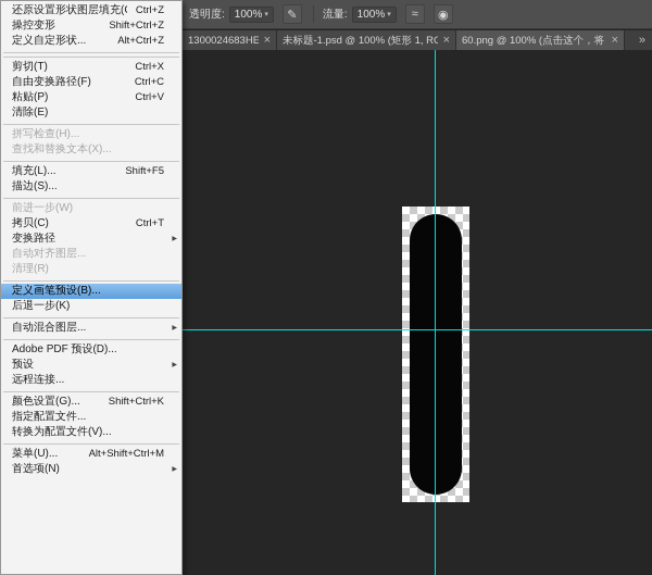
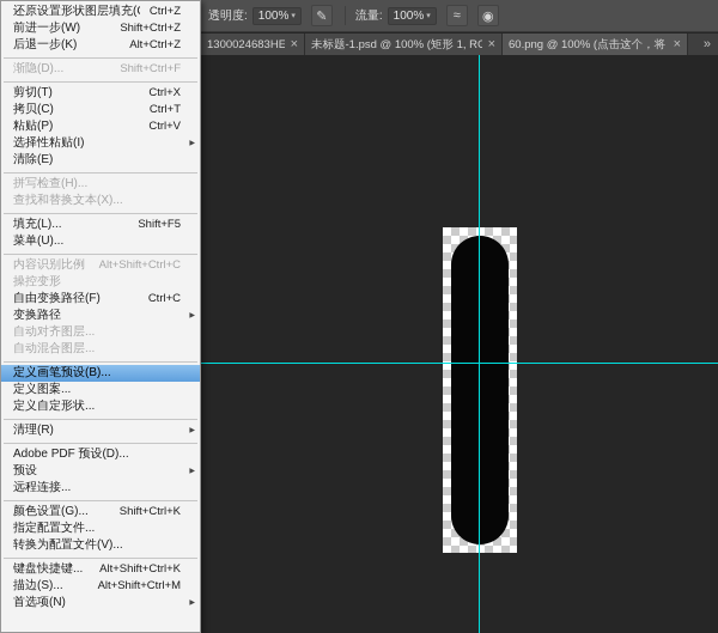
  透明度:
  100%
  ✎
  流量:
  100%
  ≈
  ◉
  ×
  未标题-1.psd @ 100% (矩形 1, R
  ×
  60.png @ 100% (点击这个，将
  ×
  »
  还原设置形状图层填充(
  Ctrl+Z
- 操控变形
+ 前进一步(W)
  Shift+Ctrl+Z
- 定义自定形状...
+ 后退一步(K)
  Alt+Ctrl+Z
+ 渐隐(D)...
+ Shift+Ctrl+F
  剪切(T)
  Ctrl+X
- 自由变换路径(F)
+ 拷贝(C)
- Ctrl+C
+ Ctrl+T
  粘贴(P)
  Ctrl+V
+ 选择性粘贴(I)
  清除(E)
  拼写检查(H)...
  查找和替换文本(X)...
  填充(L)...
  Shift+F5
- 描边(S)...
+ 菜单(U)...
+ 内容识别比例
+ Alt+Shift+Ctrl+C
- 前进一步(W)
+ 操控变形
- 拷贝(C)
+ 自由变换路径(F)
- Ctrl+T
+ Ctrl+C
  变换路径
  自动对齐图层...
- 清理(R)
+ 自动混合图层...
  定义画笔预设(B)...
+ 定义图案...
- 后退一步(K)
+ 定义自定形状...
- 自动混合图层...
+ 清理(R)
  Adobe PDF 预设(D)...
  预设
  远程连接...
  颜色设置(G)...
  Shift+Ctrl+K
  指定配置文件...
  转换为配置文件(V)...
+ 键盘快捷键...
+ Alt+Shift+Ctrl+K
- 菜单(U)...
+ 描边(S)...
  Alt+Shift+Ctrl+M
  首选项(N)
